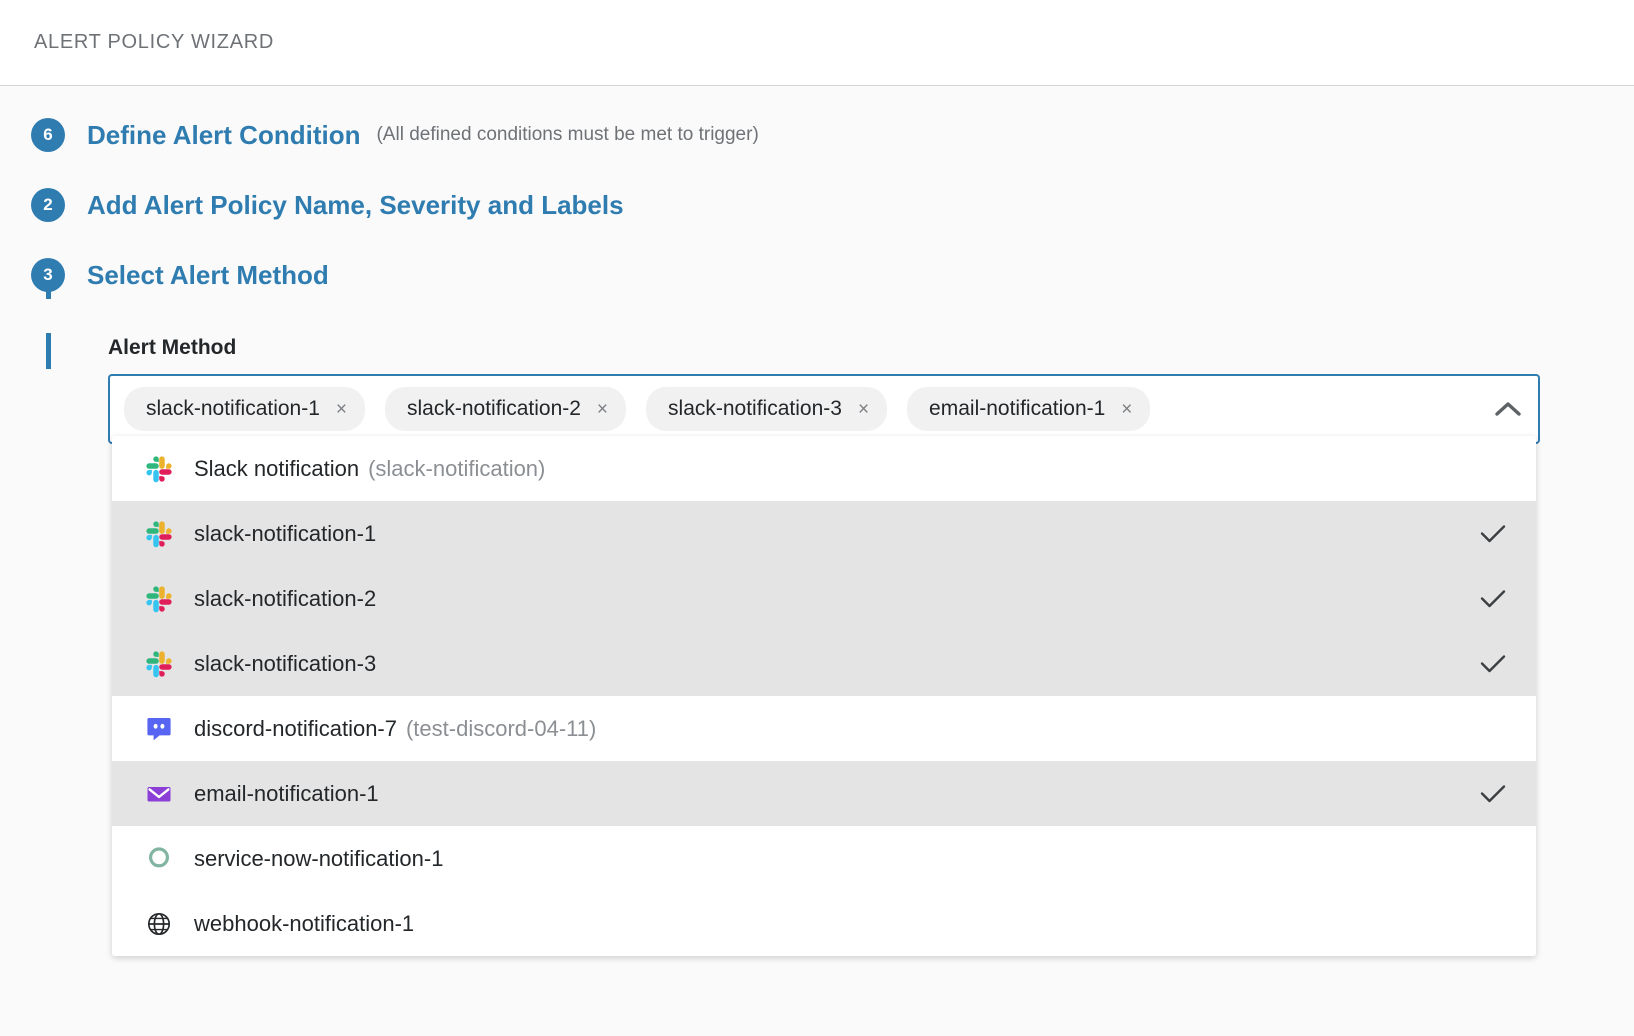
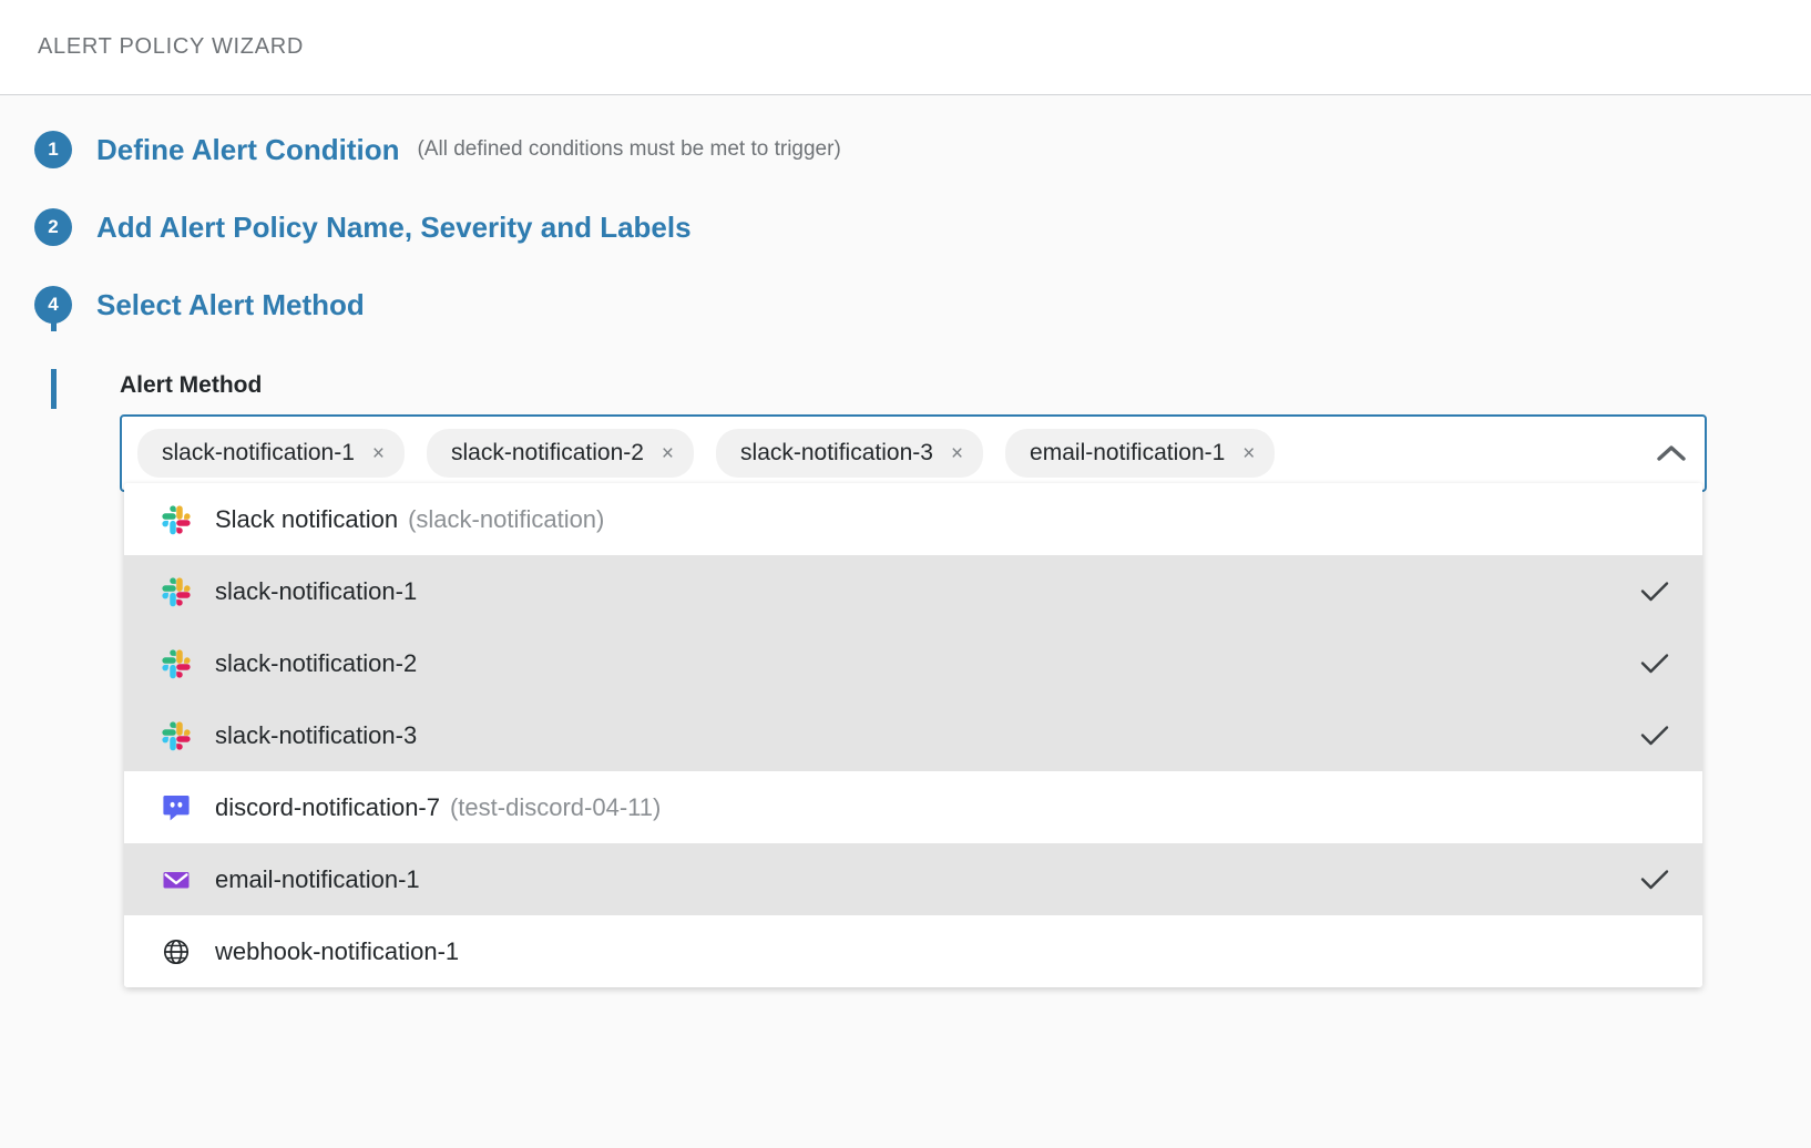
  ALERT POLICY WIZARD
- 6
+ 1
  Define Alert Condition
  (All defined conditions must be met to trigger)
  2
  Add Alert Policy Name, Severity and Labels
- 3
+ 4
  Select Alert Method
  Alert Method
  slack-notification-1
  ×
  slack-notification-2
  ×
  slack-notification-3
  ×
  email-notification-1
  ×
  Slack notification
  (slack-notification)
  slack-notification-1
  slack-notification-2
  slack-notification-3
  discord-notification-7
  (test-discord-04-11)
  email-notification-1
- service-now-notification-1
  webhook-notification-1
